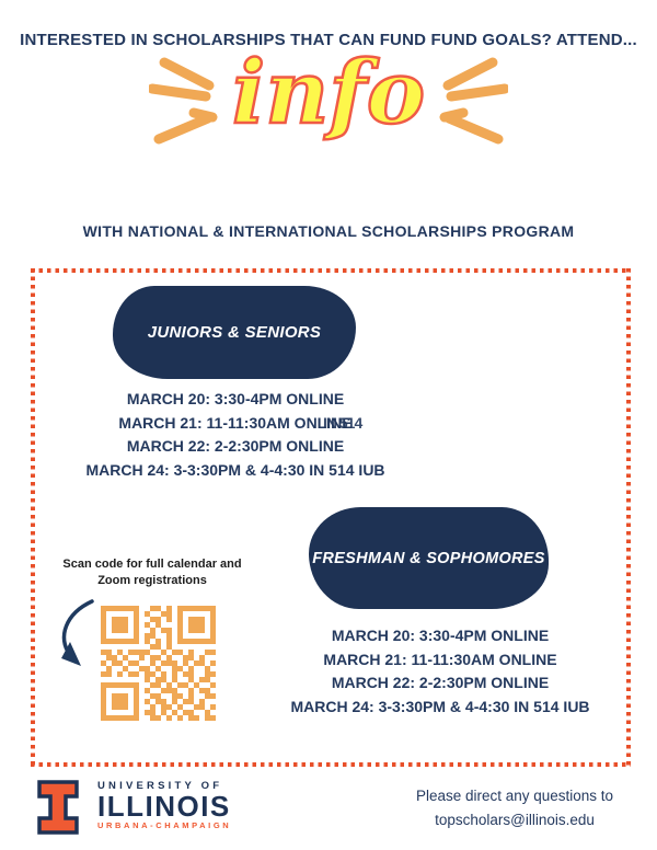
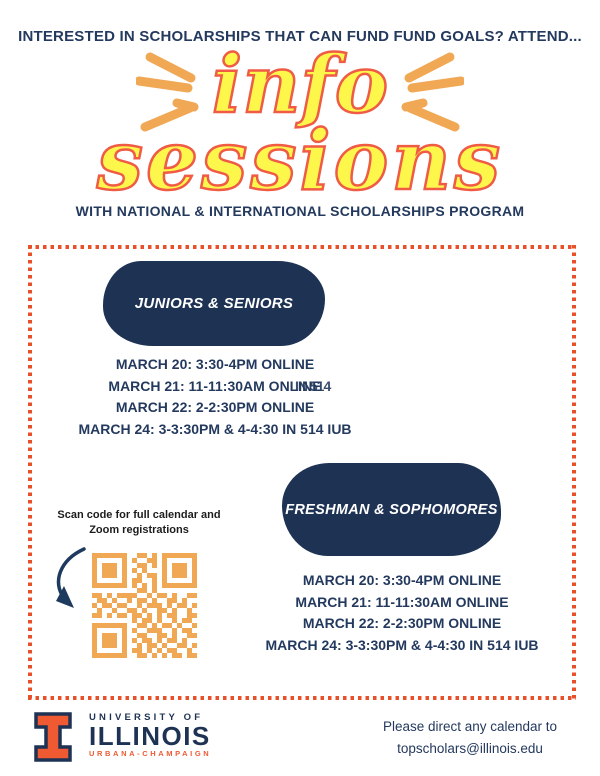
  INTERESTED IN SCHOLARSHIPS THAT CAN FUND FUND GOALS? ATTEND...
  info
+ sessions
  WITH NATIONAL & INTERNATIONAL SCHOLARSHIPS PROGRAM
  JUNIORS & SENIORS
  MARCH 20: 3:30-4PM ONLINE
  MARCH 21: 11-11:30AM ONLINE
  MARCH 22: 2-2:30PM ONLINE
  MARCH 24: 3-3:30PM & 4-4:30 IN 514 IUB
  IN 514
  Scan code for full calendar and
  Zoom registrations
  FRESHMAN & SOPHOMORES
  MARCH 20: 3:30-4PM ONLINE
  MARCH 21: 11-11:30AM ONLINE
  MARCH 22: 2-2:30PM ONLINE
  MARCH 24: 3-3:30PM & 4-4:30 IN 514 IUB
  UNIVERSITY OF
  ILLINOIS
  URBANA-CHAMPAIGN
- Please direct any questions to
+ Please direct any calendar to
  topscholars@illinois.edu
